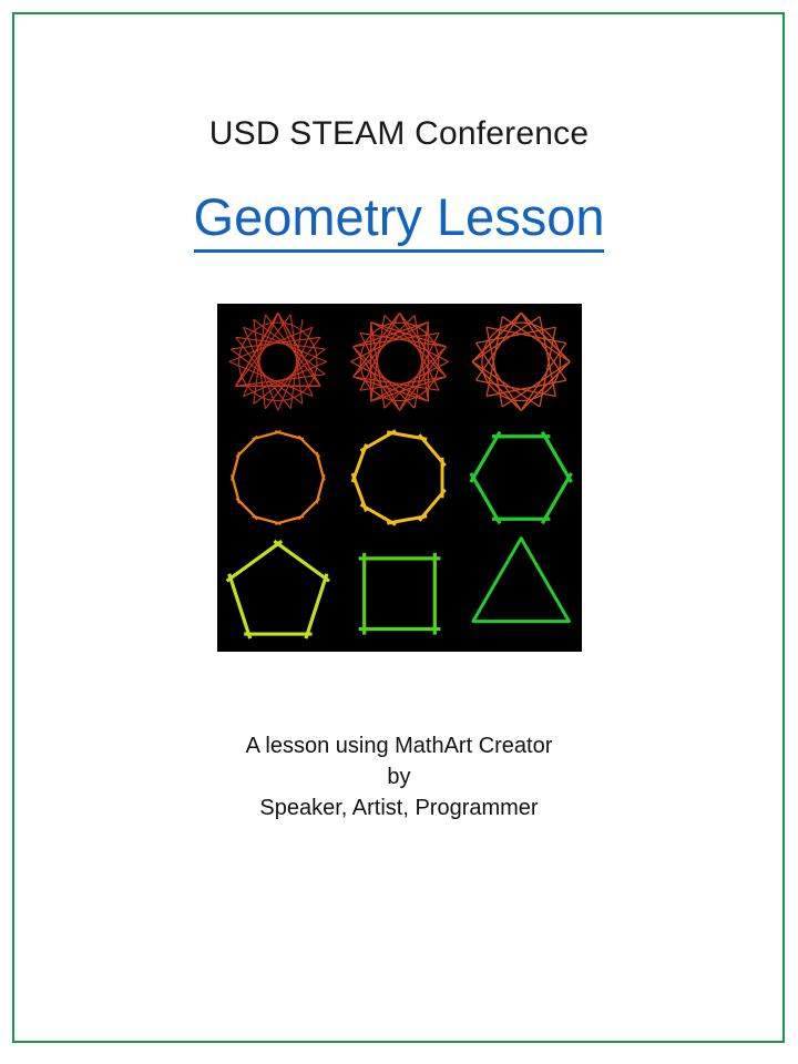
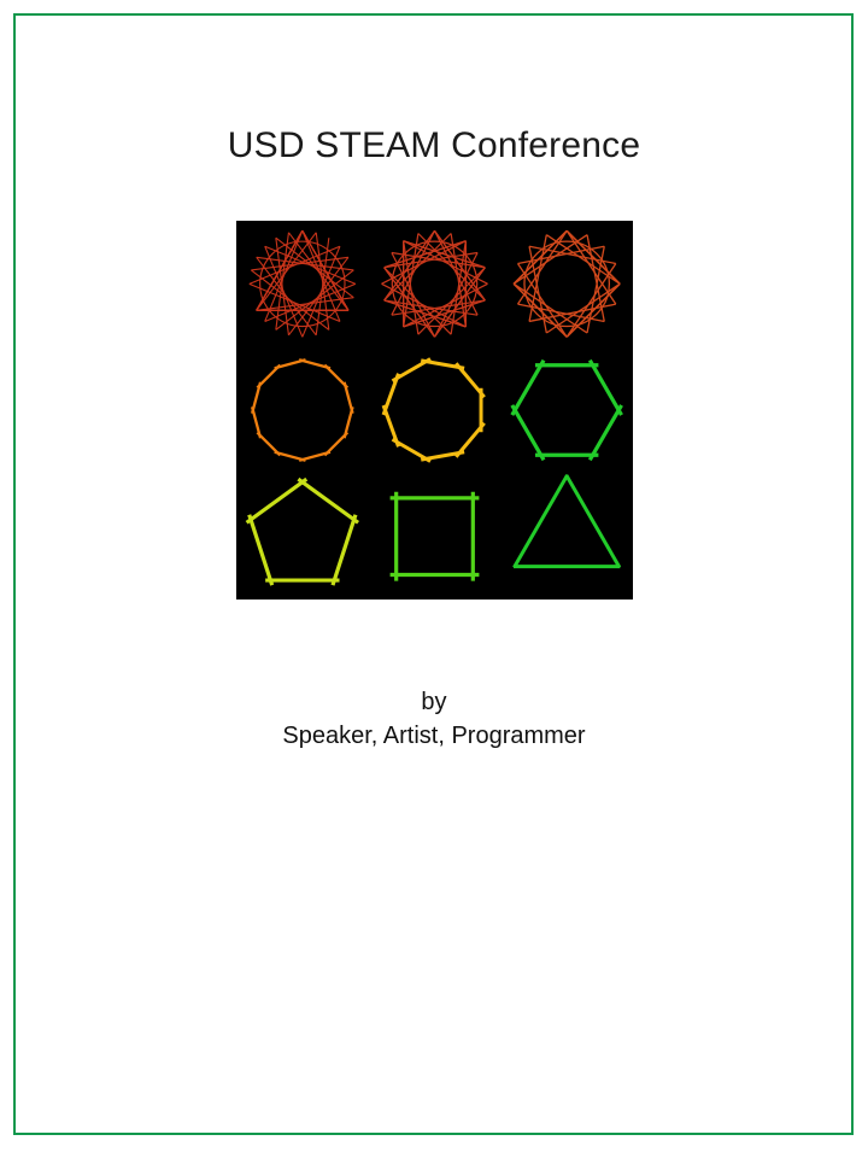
  USD STEAM Conference
- Geometry Lesson
- A lesson using MathArt Creator
  by
  Speaker, Artist, Programmer
